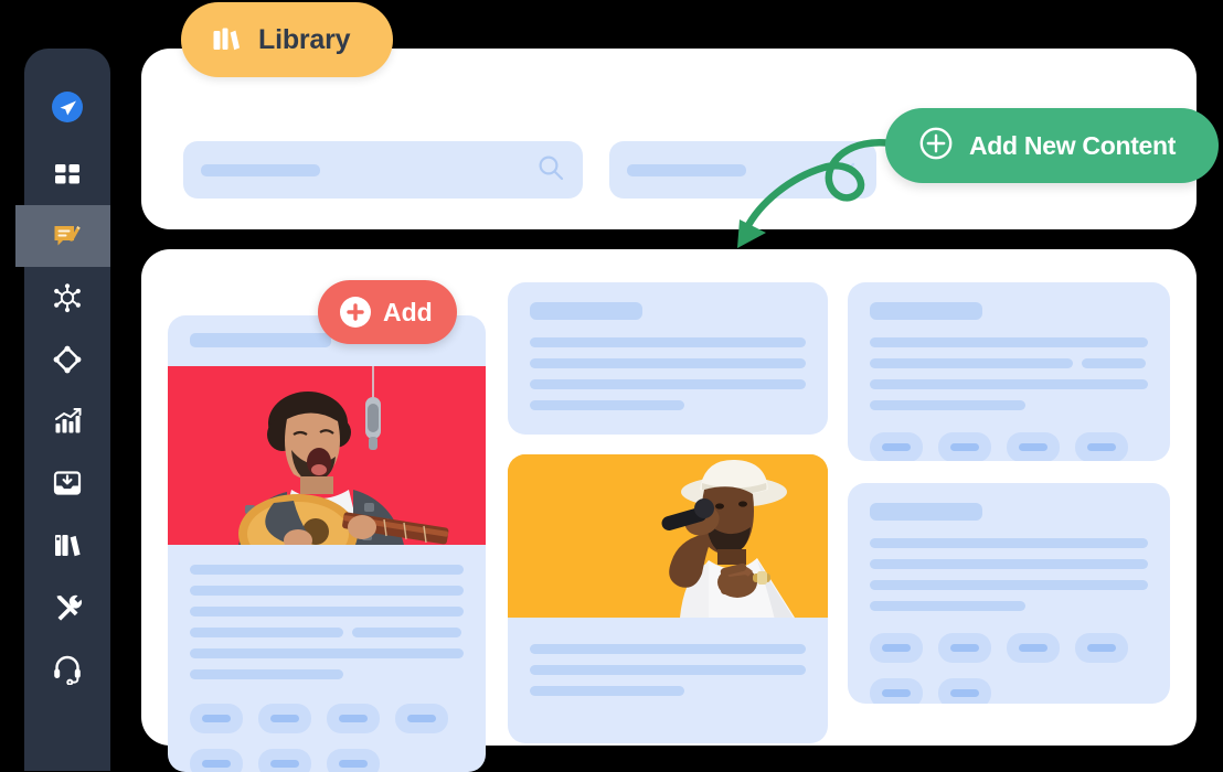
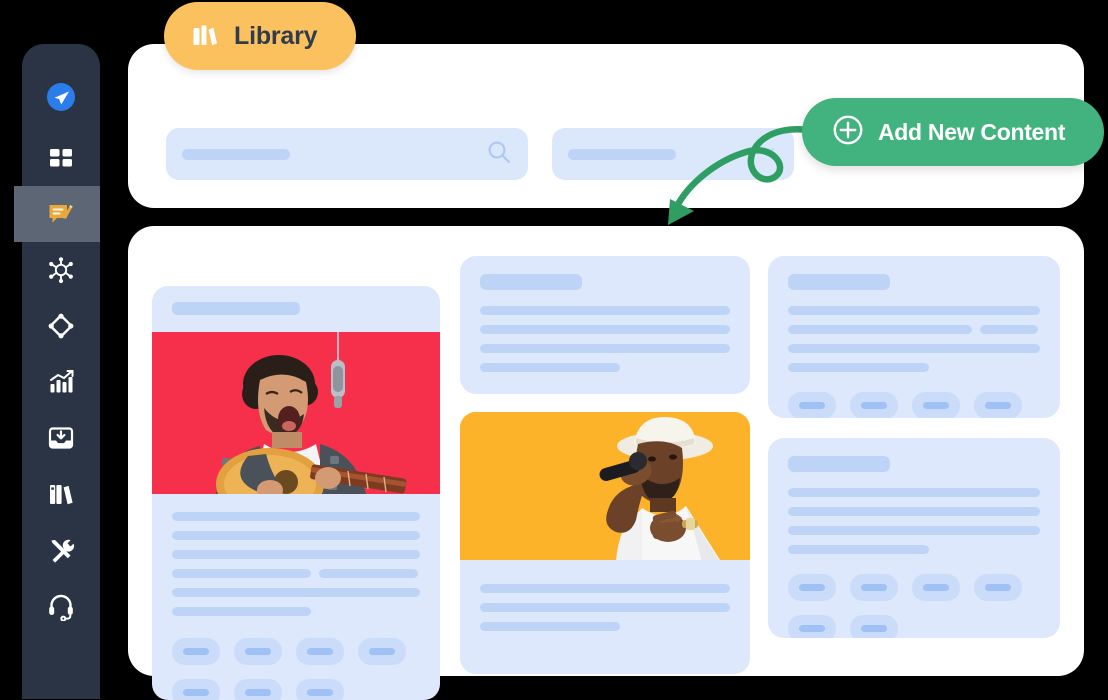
  Library
  Add New Content
- Add
